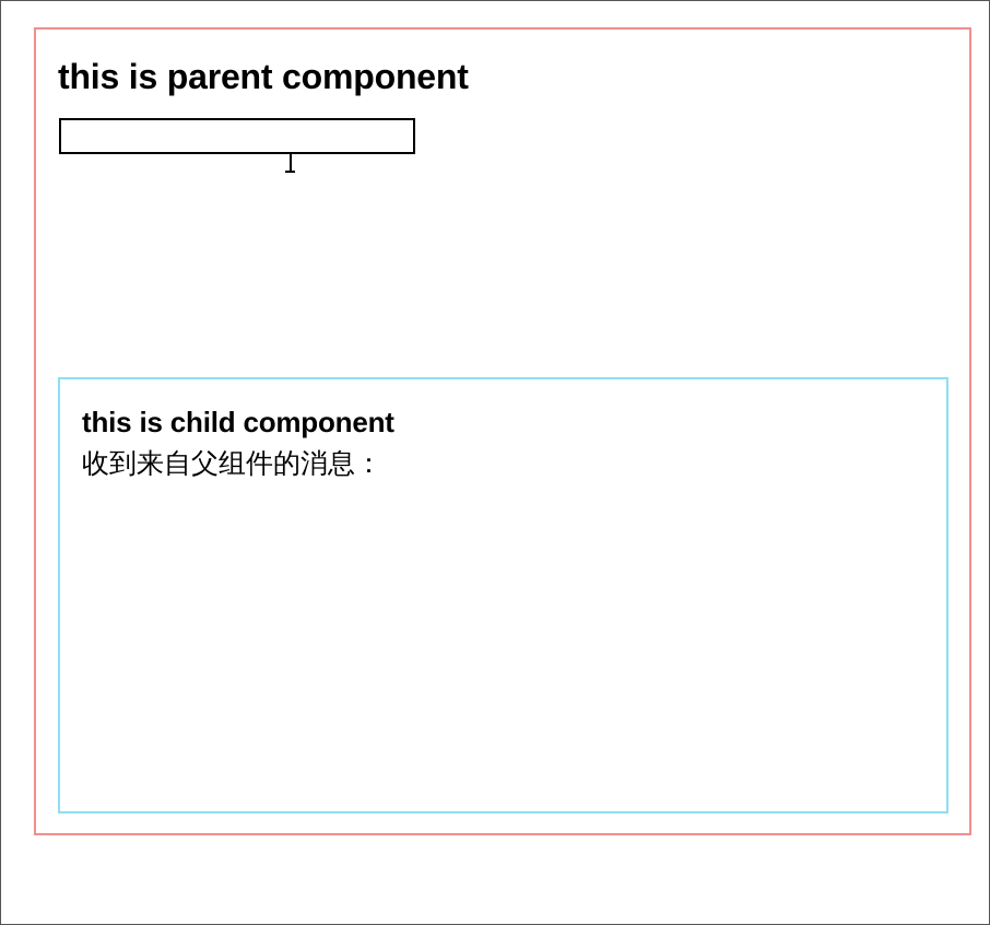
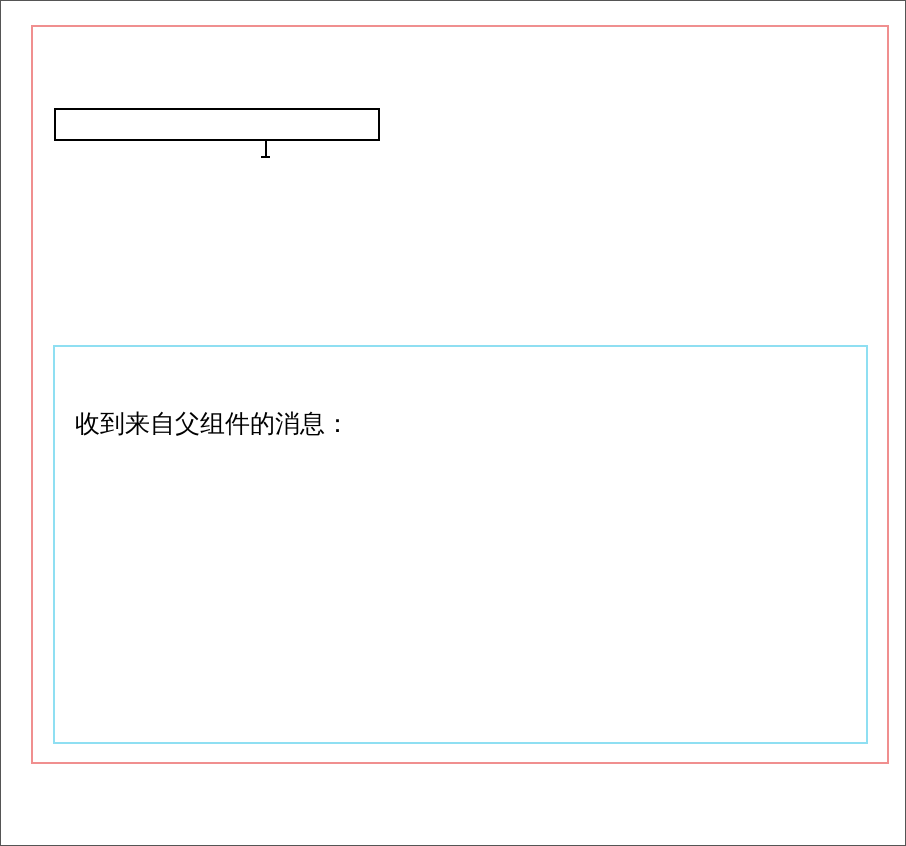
- this is parent component
- this is child component
  收到来自父组件的消息：
